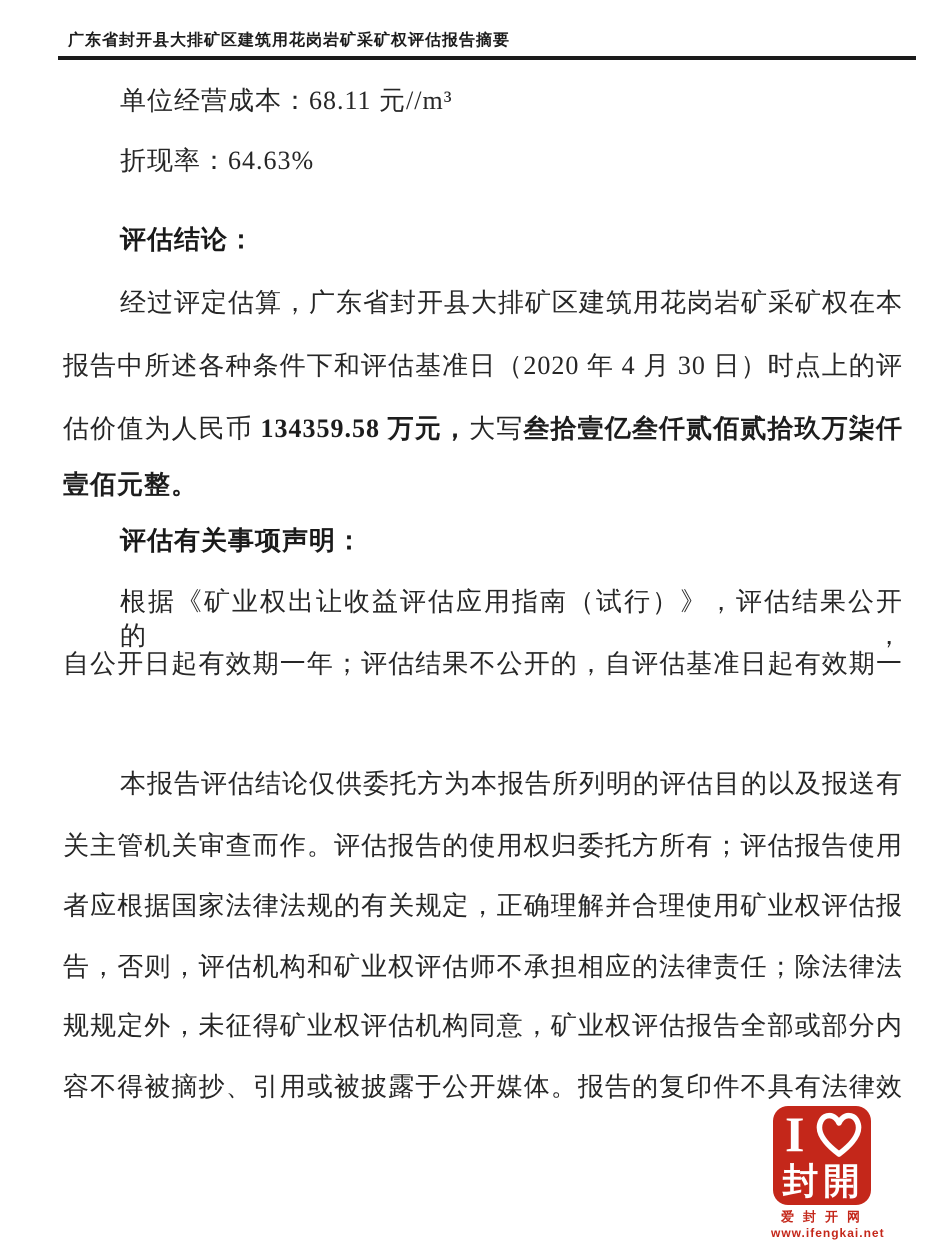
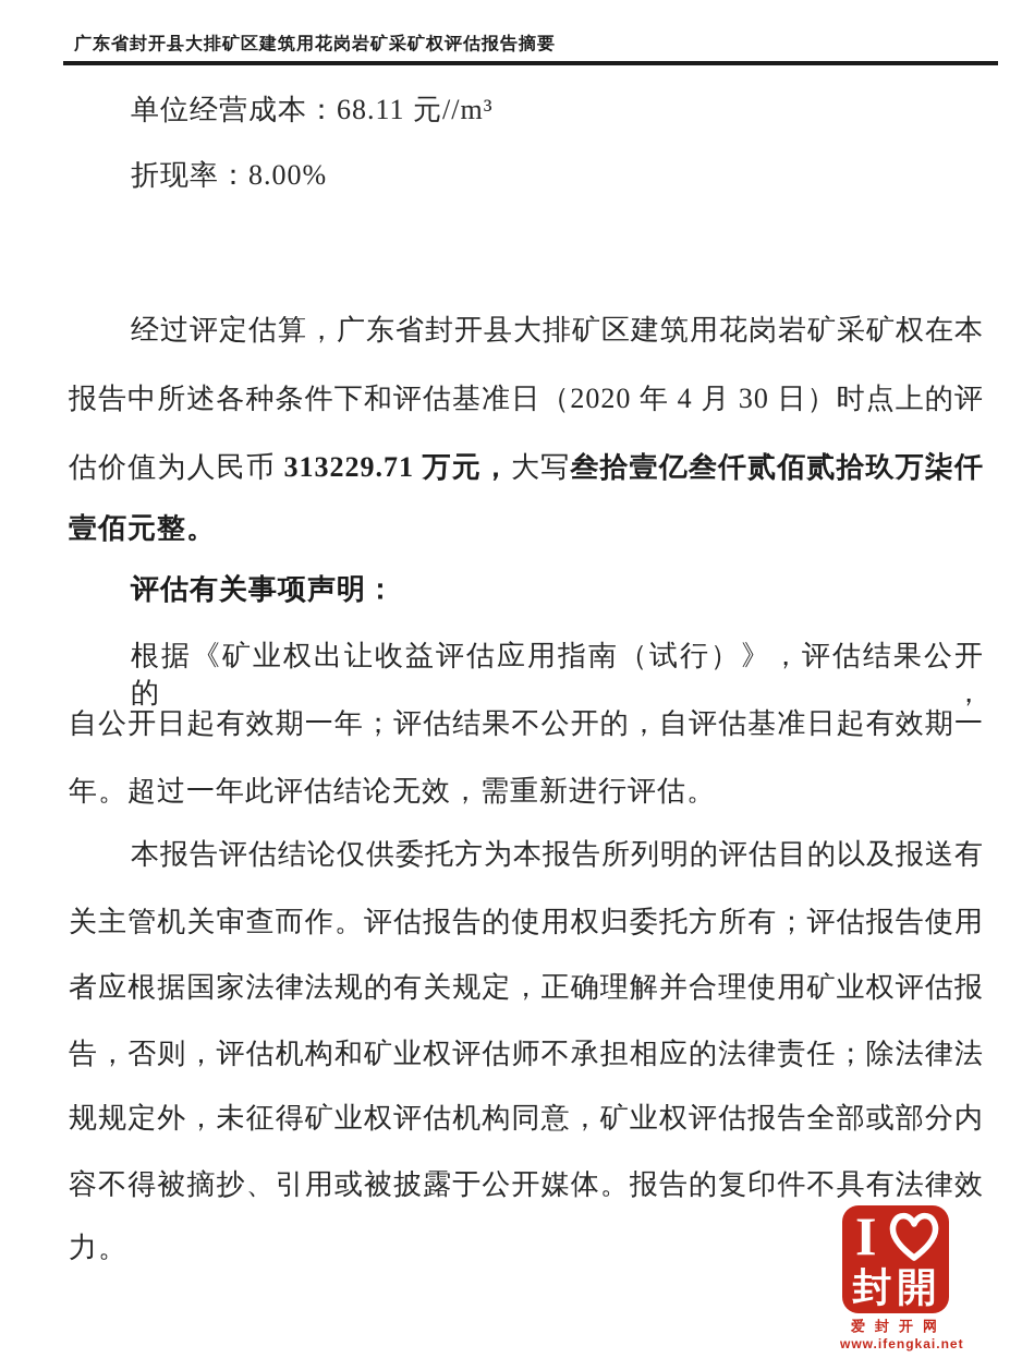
  广东省封开县大排矿区建筑用花岗岩矿采矿权评估报告摘要
  单位经营成本：68.11 元//m³
- 折现率：64.63%
+ 折现率：8.00%
- 评估结论：
  经过评定估算，广东省封开县大排矿区建筑用花岗岩矿采矿权在本
  报告中所述各种条件下和评估基准日（2020 年 4 月 30 日）时点上的评
- 估价值为人民币 134359.58 万元，大写叁拾壹亿叁仟贰佰贰拾玖万柒仟
+ 估价值为人民币 313229.71 万元，大写叁拾壹亿叁仟贰佰贰拾玖万柒仟
  壹佰元整。
  评估有关事项声明：
  根据《矿业权出让收益评估应用指南（试行）》，评估结果公开的，
  自公开日起有效期一年；评估结果不公开的，自评估基准日起有效期一
+ 年。超过一年此评估结论无效，需重新进行评估。
  本报告评估结论仅供委托方为本报告所列明的评估目的以及报送有
  关主管机关审查而作。评估报告的使用权归委托方所有；评估报告使用
  者应根据国家法律法规的有关规定，正确理解并合理使用矿业权评估报
  告，否则，评估机构和矿业权评估师不承担相应的法律责任；除法律法
  规规定外，未征得矿业权评估机构同意，矿业权评估报告全部或部分内
  容不得被摘抄、引用或被披露于公开媒体。报告的复印件不具有法律效
+ 力。
  I
  封開
  爱封开网
  www.ifengkai.net
